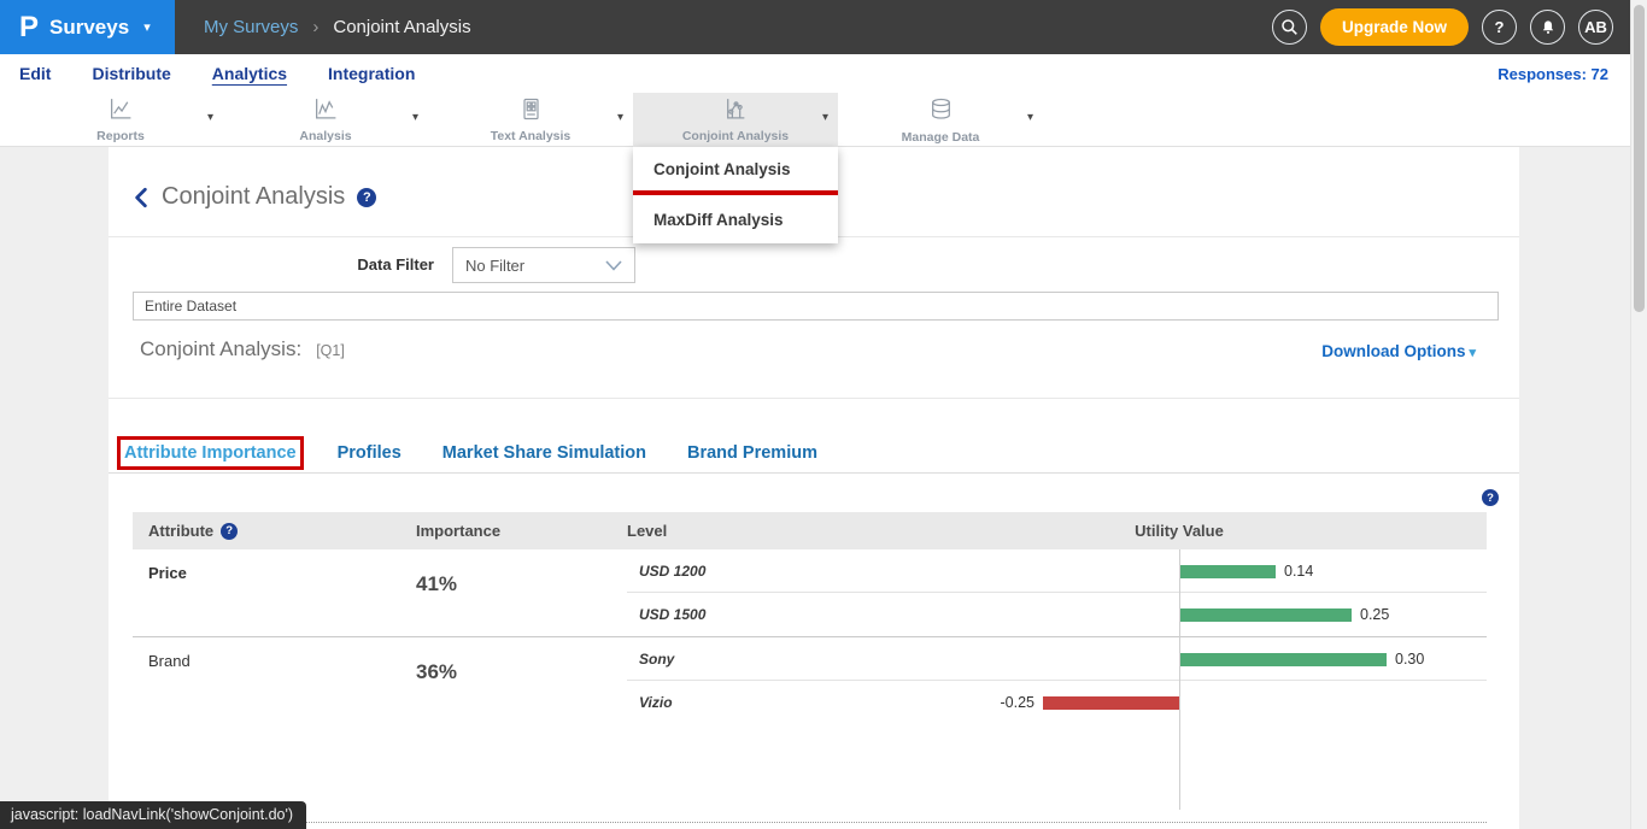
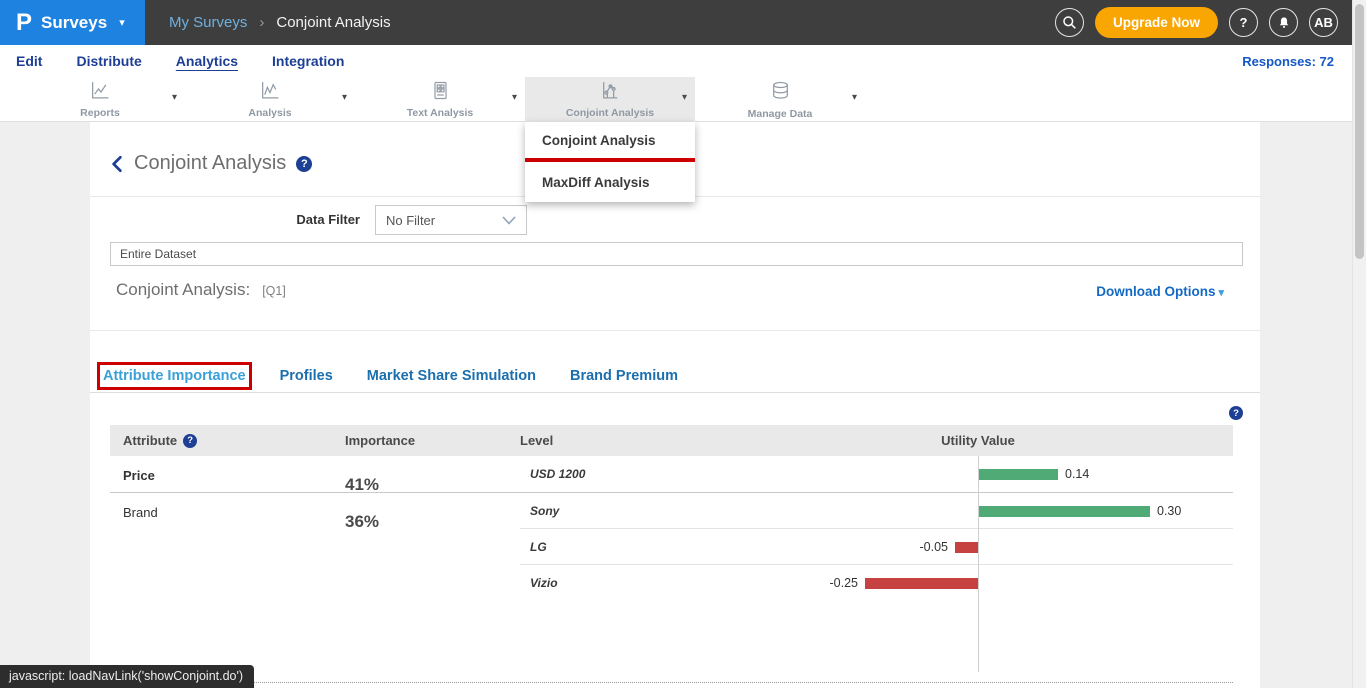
  P
  Surveys
  ▾
  My Surveys
  ›
  Conjoint Analysis
  Upgrade Now
  ?
  AB
  Edit
  Distribute
  Analytics
  Integration
  Responses: 72
  Reports
  ▾
  Analysis
  ▾
  Text Analysis
  ▾
  Conjoint Analysis
  ▾
  Manage Data
  ▾
  Conjoint Analysis
  MaxDiff Analysis
  Conjoint Analysis
  ?
  Data Filter
  No Filter
  Entire Dataset
  Conjoint Analysis:
  [Q1]
  Download Options ▾
  Attribute Importance
  Profiles
  Market Share Simulation
  Brand Premium
  ?
  Attribute
  ?
  Importance
  Level
  Utility Value
  Price
  41%
  USD 1200
  0.14
- USD 1500
- 0.25
  Brand
  36%
  Sony
  0.30
+ LG
+ -0.05
  Vizio
  -0.25
  javascript: loadNavLink('showConjoint.do')
